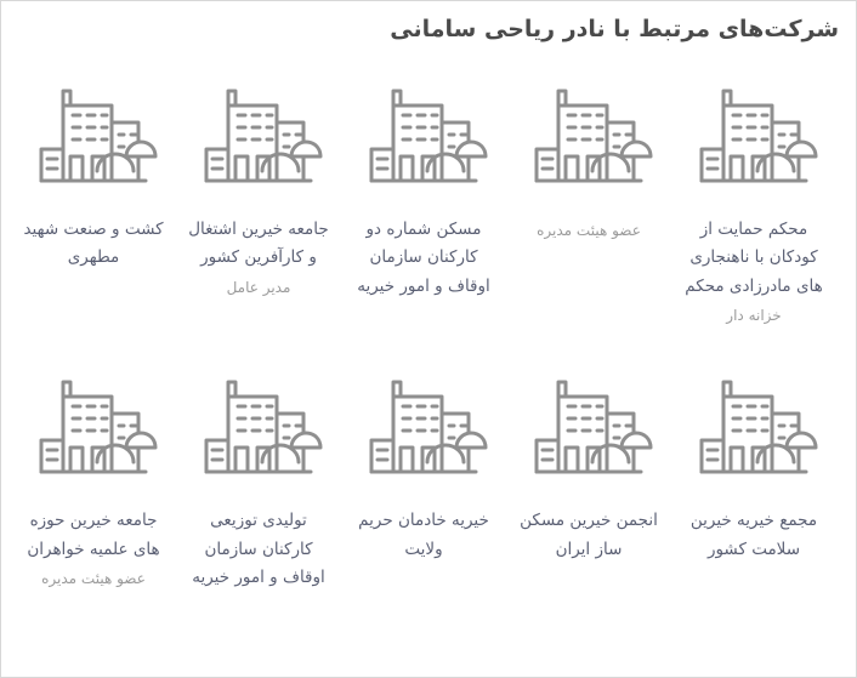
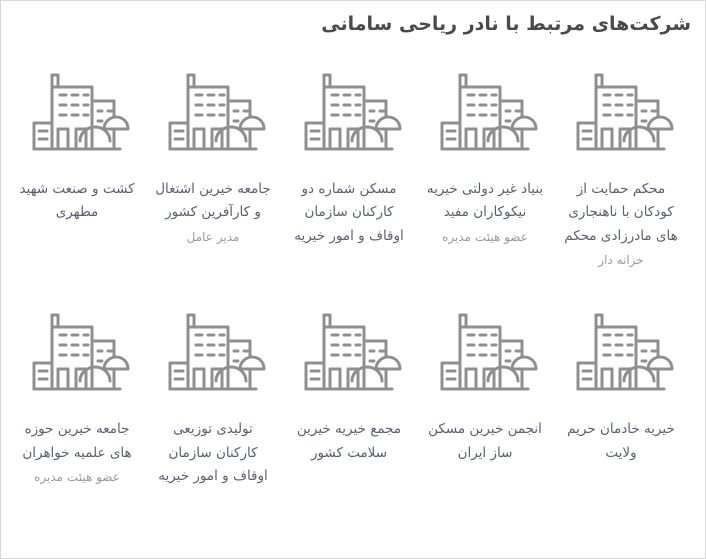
  شرکت‌های مرتبط با نادر ریاحی سامانی
  کشت و صنعت شهید مطهری
  جامعه خیرین اشتغال و کارآفرین کشور
  مدیر عامل
  مسکن شماره دو کارکنان سازمان اوقاف و امور خیریه
+ بنیاد غیر دولتی خیریه نیکوکاران مفید
  عضو هیئت مدیره
  محکم حمایت از کودکان با ناهنجاری های مادرزادی محکم
  خزانه دار
  جامعه خیرین حوزه های علمیه خواهران
  عضو هیئت مدیره
  تولیدی توزیعی کارکنان سازمان اوقاف و امور خیریه
- خیریه خادمان حریم ولایت
+ مجمع خیریه خیرین سلامت کشور
  انجمن خیرین مسکن ساز ایران
- مجمع خیریه خیرین سلامت کشور
+ خیریه خادمان حریم ولایت
